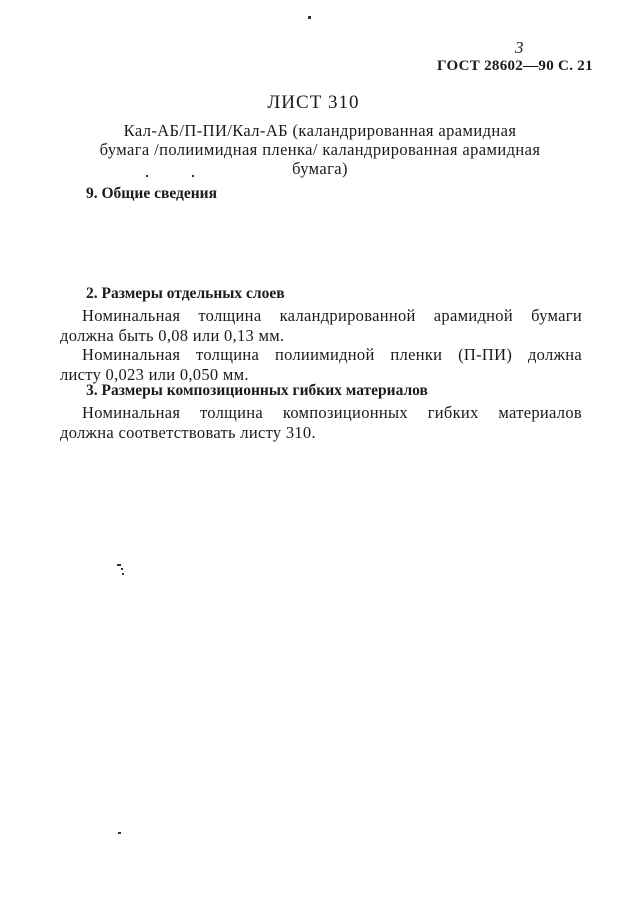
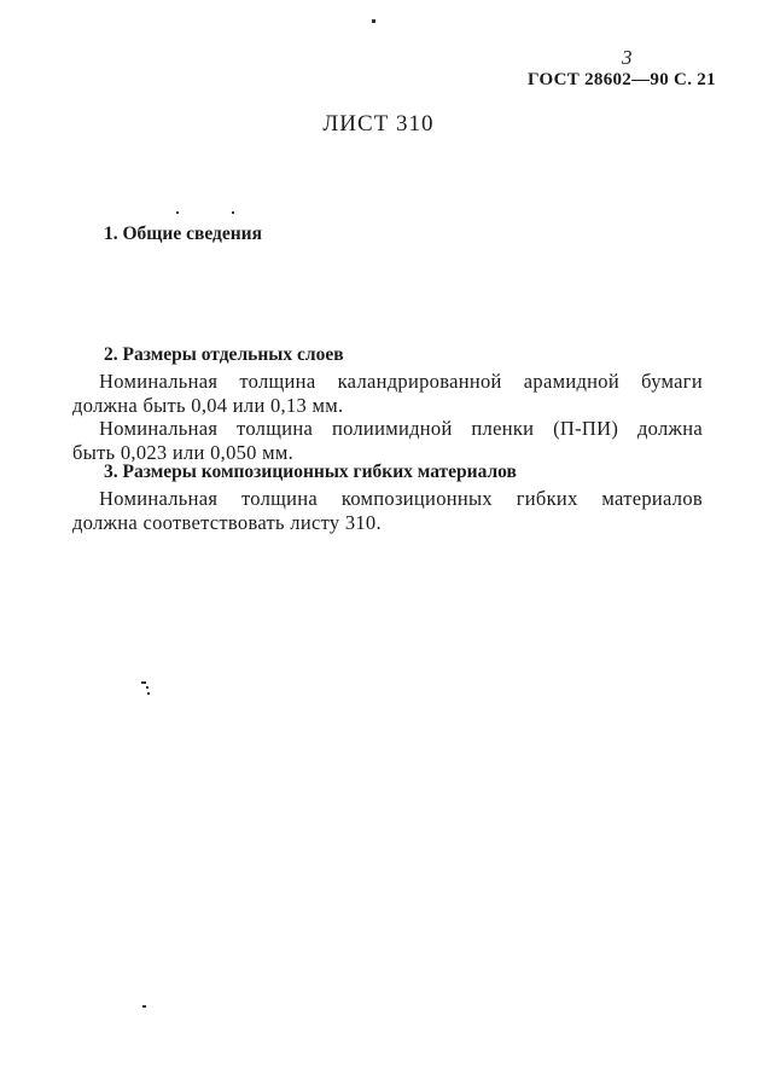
  3
  ГОСТ 28602—90 С. 21
  ЛИСТ 310
- Кал-АБ/П-ПИ/Кал-АБ (каландрированная арамидная
- бумага /полиимидная пленка/ каландрированная арамидная
- бумага)
- 9. Общие сведения
+ 1. Общие сведения
  2. Размеры отдельных слоев
  Номинальная толщина каландрированной арамидной бумаги
- должна быть 0,08 или 0,13 мм.
+ должна быть 0,04 или 0,13 мм.
  Номинальная толщина полиимидной пленки (П-ПИ) должна
- листу 0,023 или 0,050 мм.
+ быть 0,023 или 0,050 мм.
  3. Размеры композиционных гибких материалов
  Номинальная толщина композиционных гибких материалов
  должна соответствовать листу 310.
